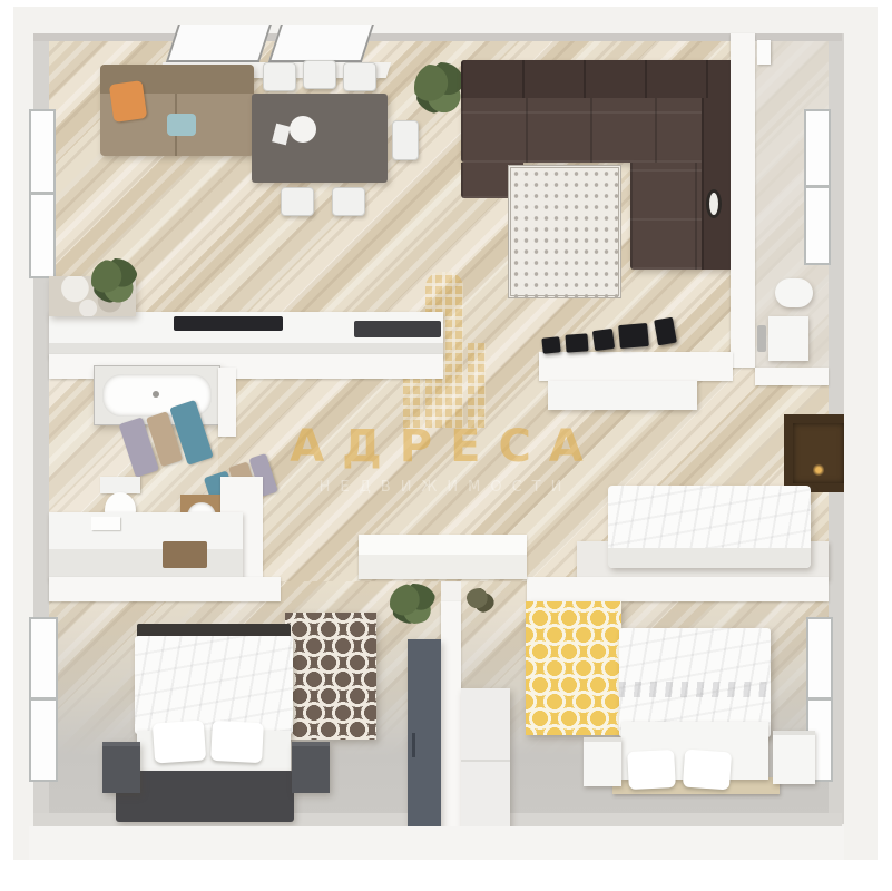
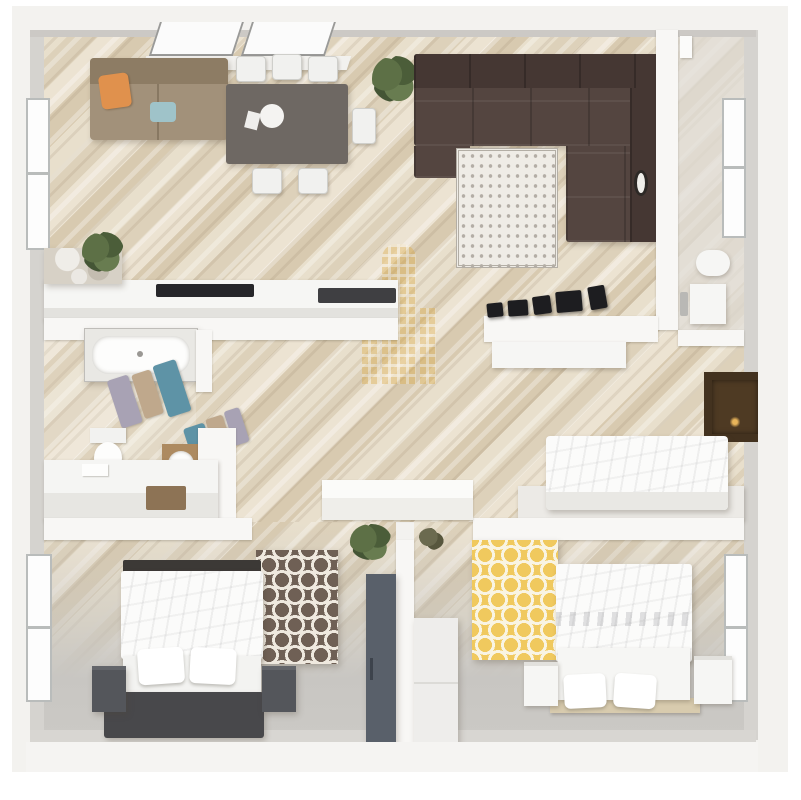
- АДРЕСА
- НЕДВИЖИМОСТИ
